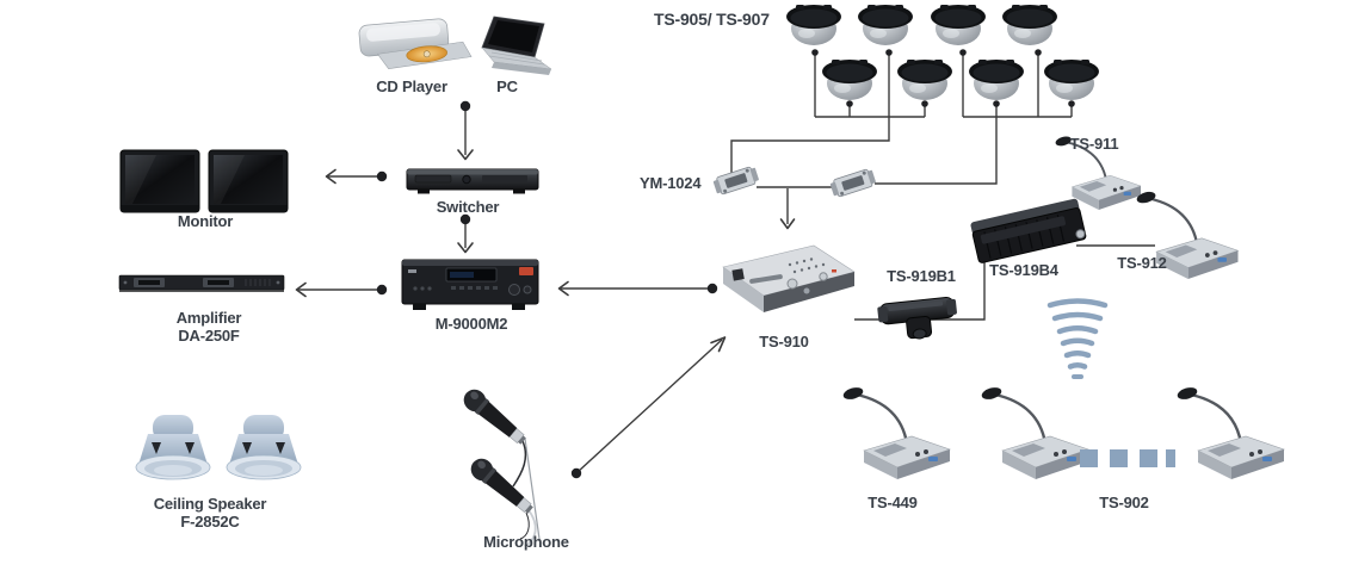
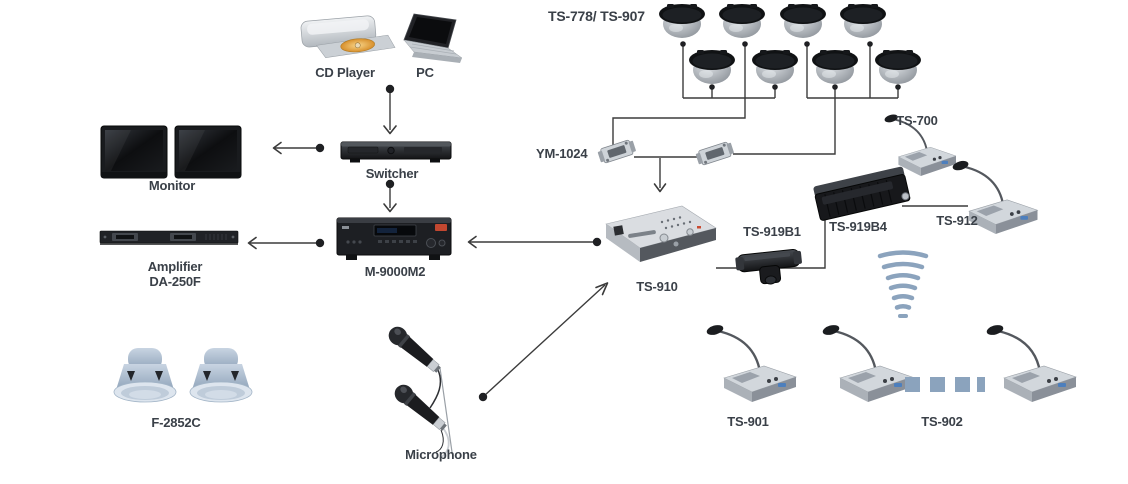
  CD Player
  PC
  Monitor
  Switcher
  Amplifier
  DA-250F
  M-9000M2
- Ceiling Speaker
  F-2852C
  Microphone
- TS-905/ TS-907
+ TS-778/ TS-907
  YM-1024
  TS-910
  TS-919B1
  TS-919B4
- TS-911
+ TS-700
  TS-912
- TS-449
+ TS-901
  TS-902
